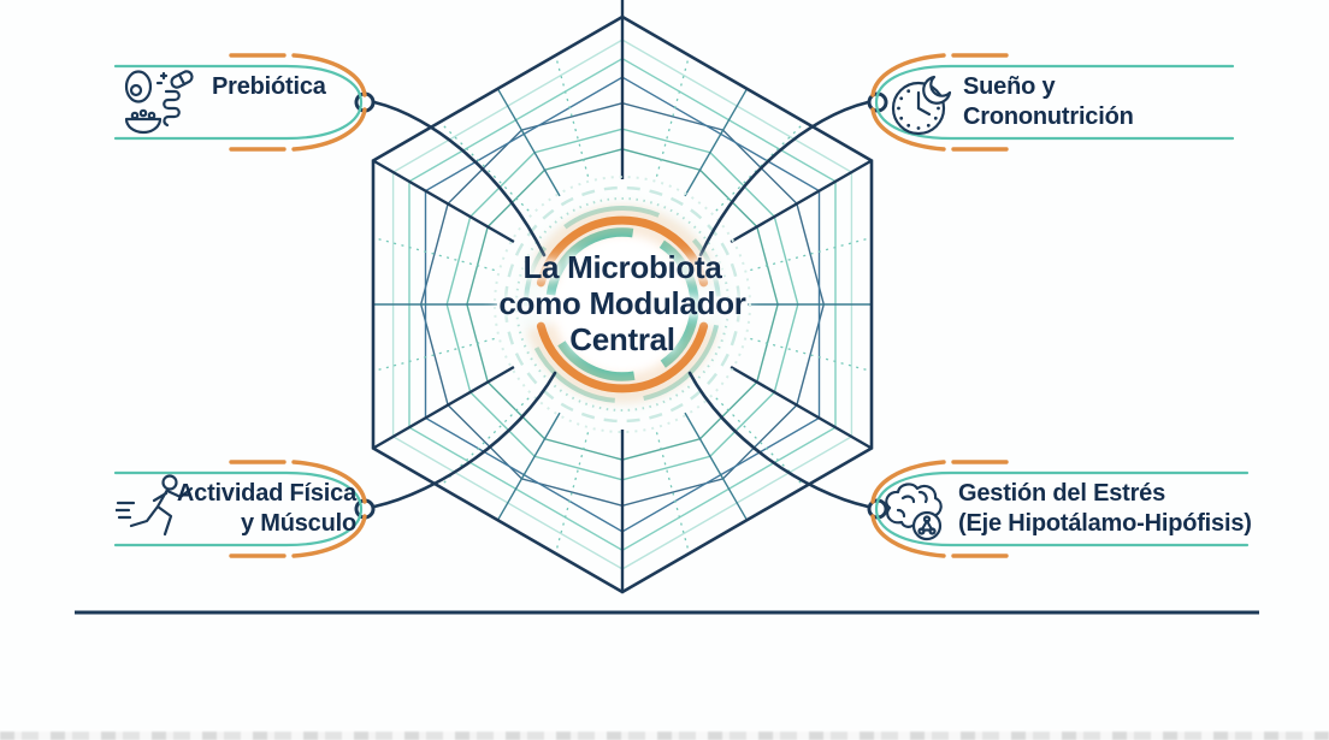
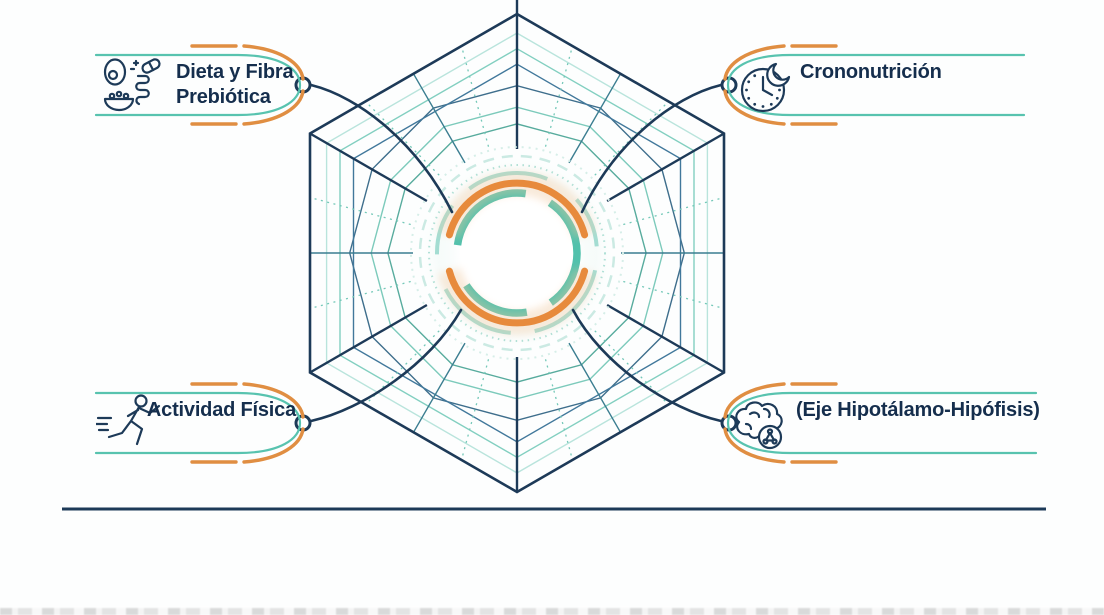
+ Dieta y Fibra
  Prebiótica
- Sueño y
  Crononutrición
  Actividad Física
- y Músculo
- Gestión del Estrés
  (Eje Hipotálamo-Hipófisis)
- La Microbiota
- como Modulador
- Central
